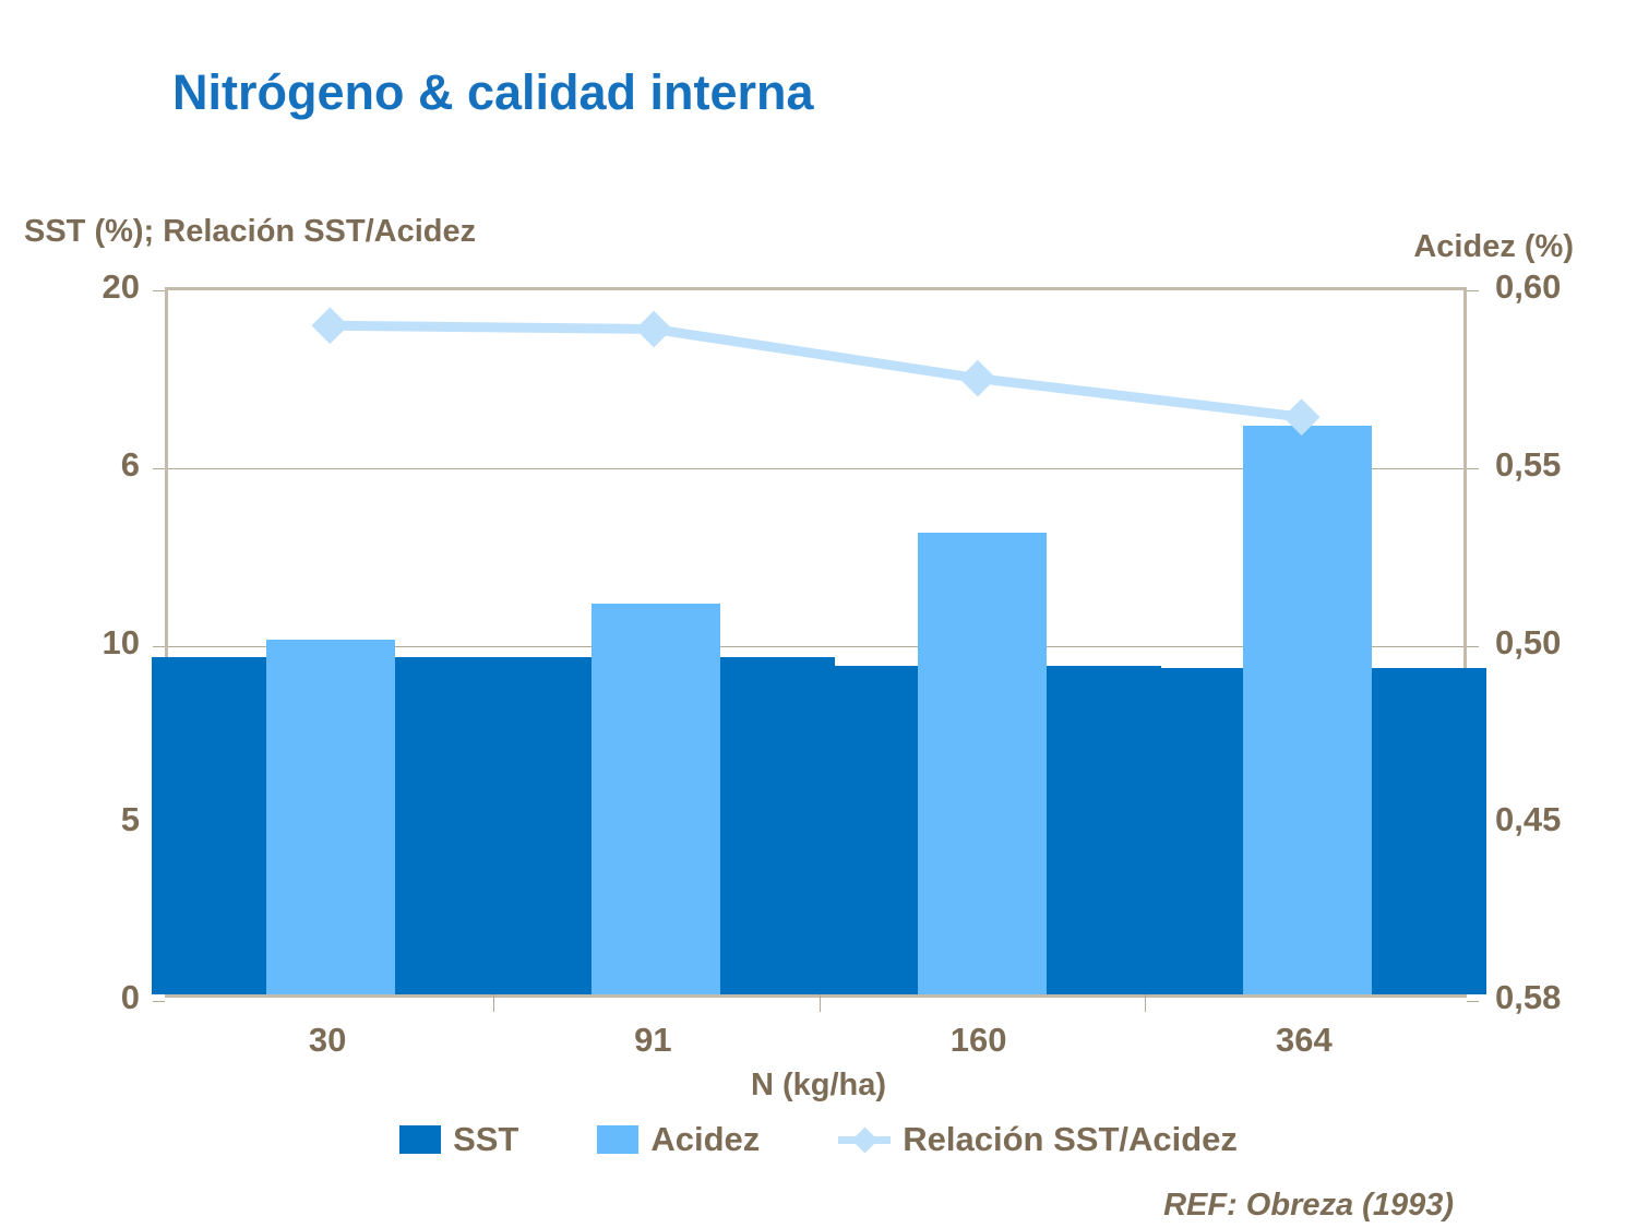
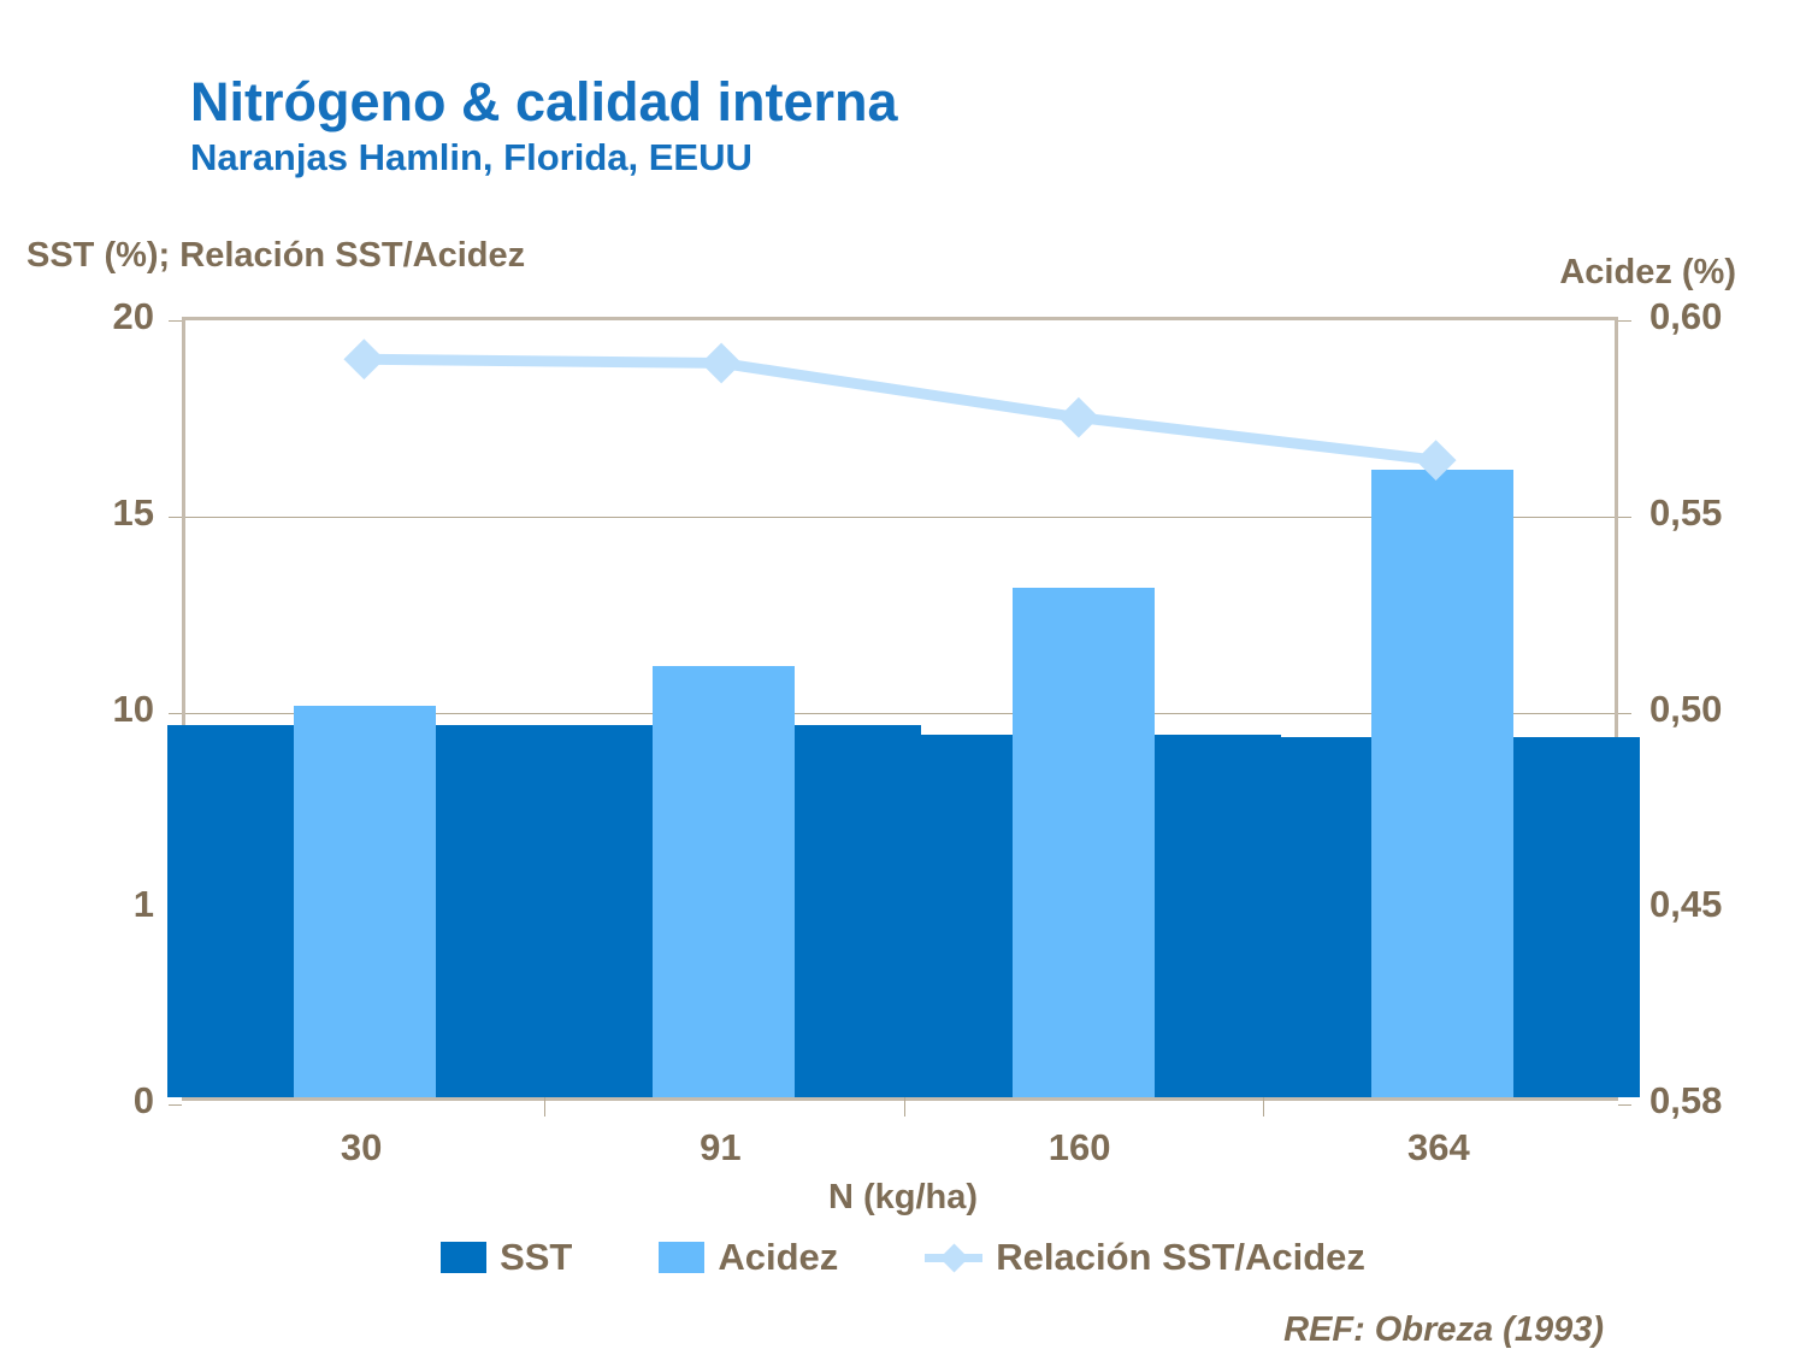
  Nitrógeno & calidad interna
+ Naranjas Hamlin, Florida, EEUU
  SST (%); Relación SST/Acidez
  Acidez (%)
  N (kg/ha)
  0
- 5
+ 1
  10
- 6
+ 15
  20
  0,58
  0,45
  0,50
  0,55
  0,60
  30
  91
  160
  364
  SST
  Acidez
  Relación SST/Acidez
  REF: Obreza (1993)
